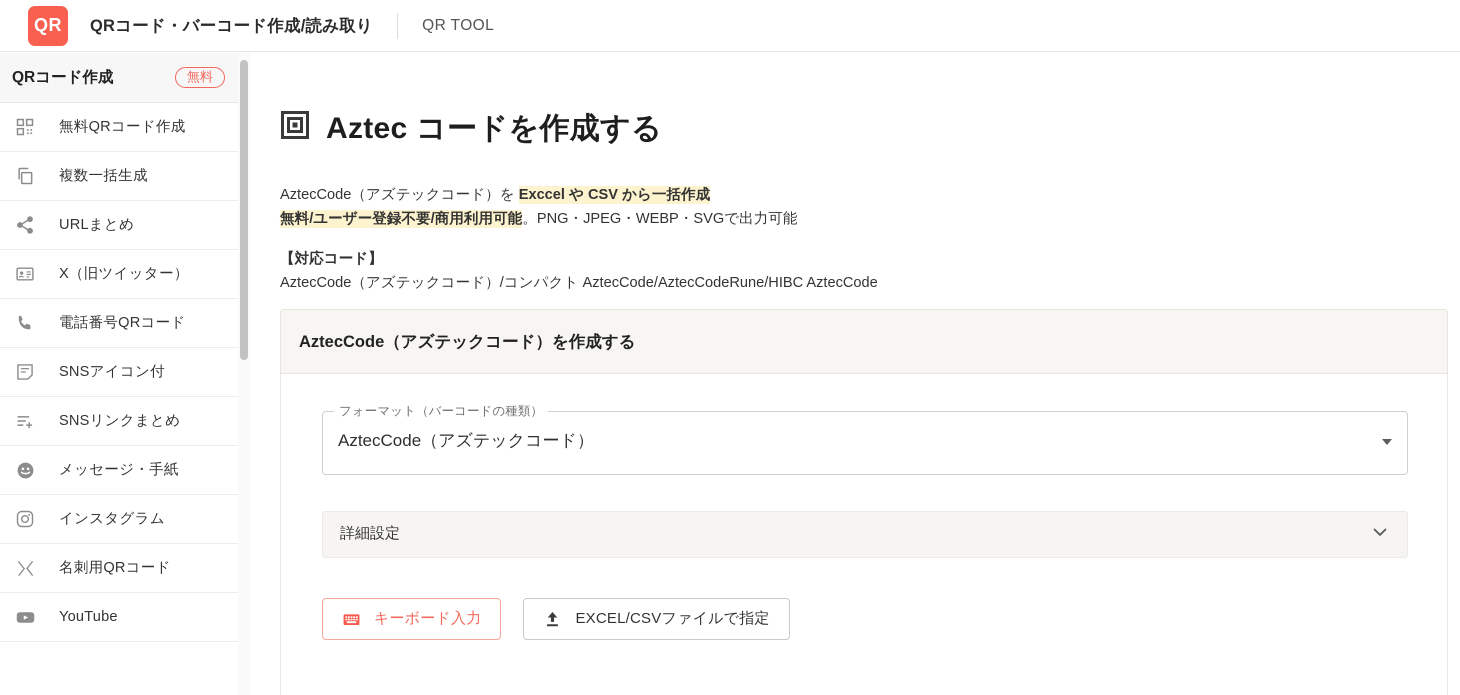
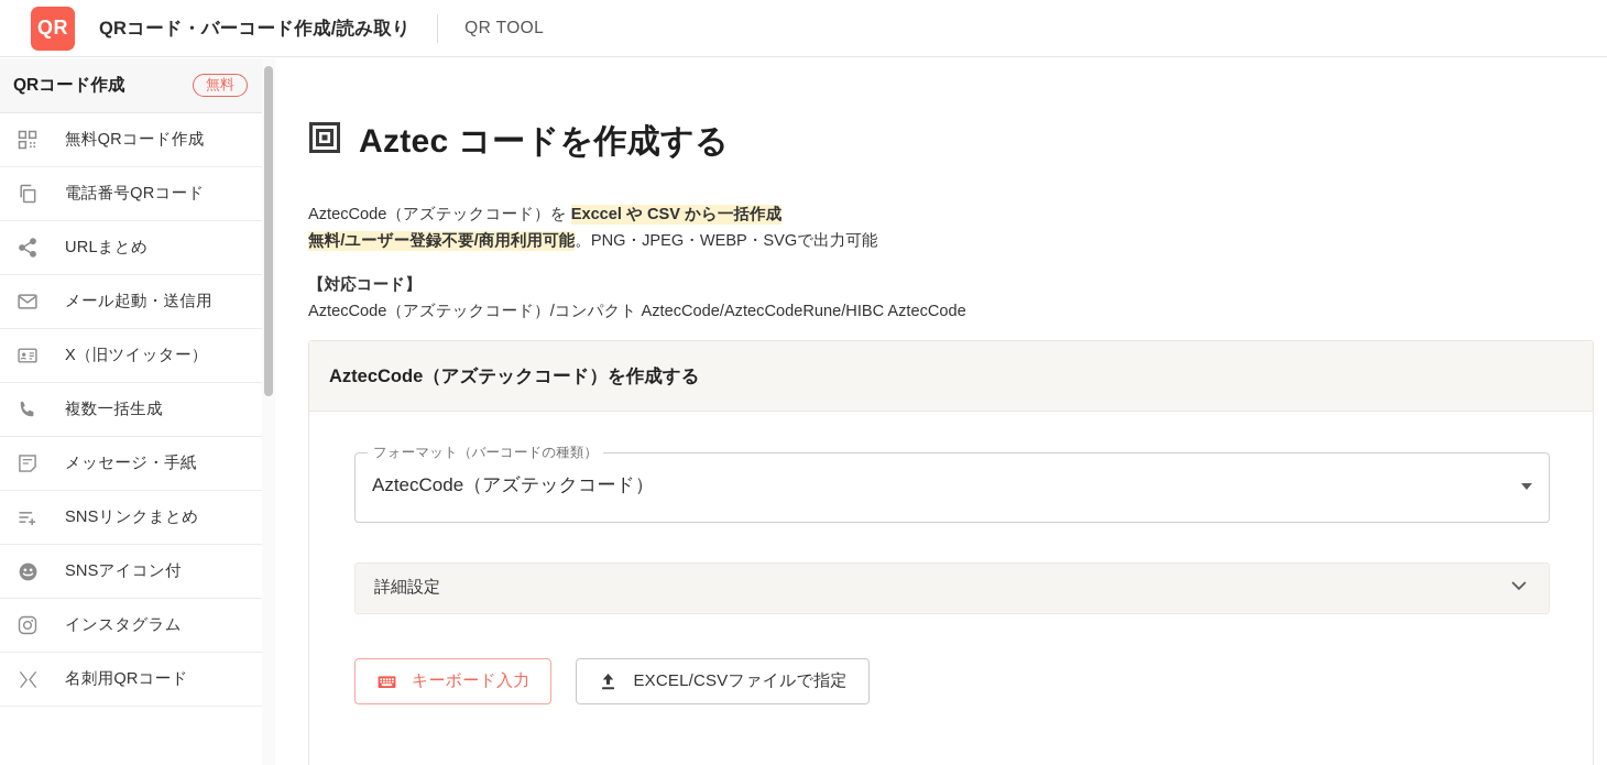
  QR
  QRコード・バーコード作成/読み取り
  QR TOOL
  QRコード作成
  無料
  無料QRコード作成
- 複数一括生成
+ 電話番号QRコード
  URLまとめ
+ メール起動・送信用
  X（旧ツイッター）
- 電話番号QRコード
+ 複数一括生成
- SNSアイコン付
+ メッセージ・手紙
  SNSリンクまとめ
- メッセージ・手紙
+ SNSアイコン付
  インスタグラム
  名刺用QRコード
- YouTube
  Aztec コードを作成する
  AztecCode（アズテックコード）を Exccel や CSV から一括作成
  無料/ユーザー登録不要/商用利用可能。PNG・JPEG・WEBP・SVGで出力可能
  【対応コード】
  AztecCode（アズテックコード）/コンパクト AztecCode/AztecCodeRune/HIBC AztecCode
  AztecCode（アズテックコード）を作成する
  フォーマット（バーコードの種類）
  AztecCode（アズテックコード）
  詳細設定
  キーボード入力
  EXCEL/CSVファイルで指定
